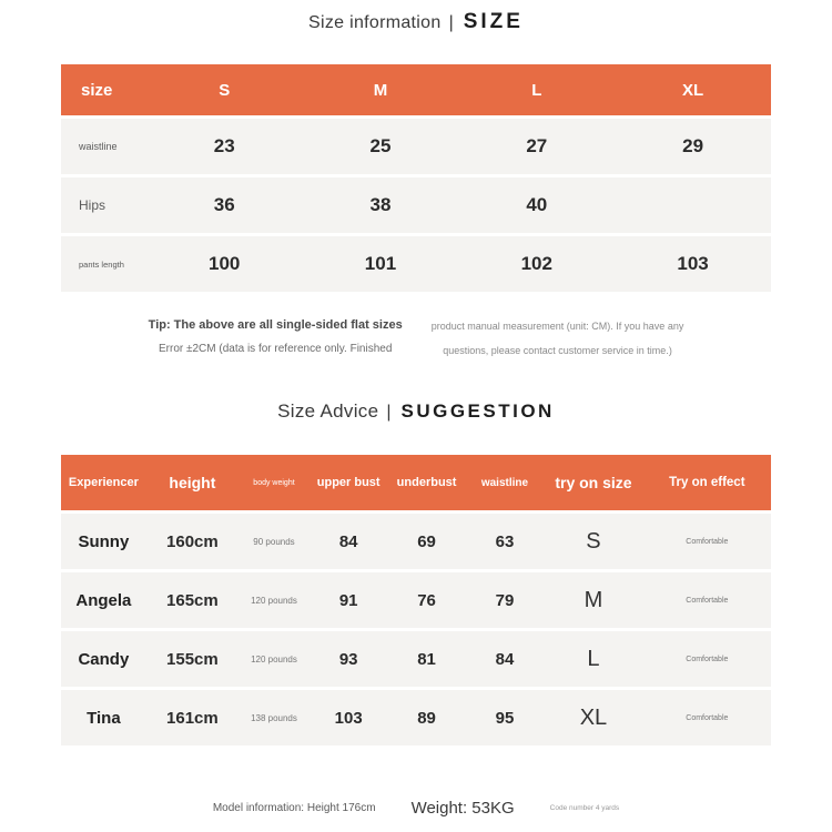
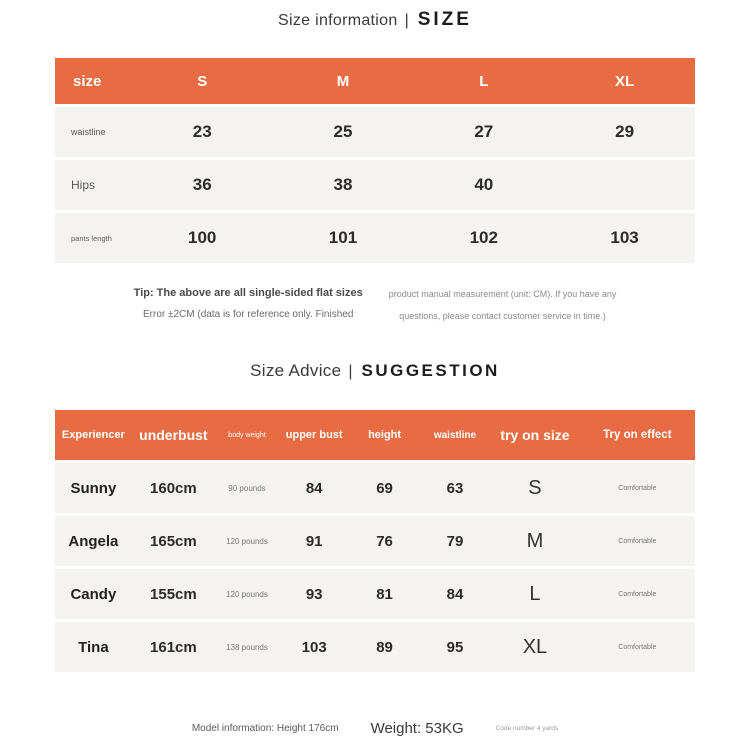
  Size information | SIZE
  size
  S
  M
  L
  XL
  waistline
  23
  25
  27
  29
  Hips
  36
  38
  40
  pants length
  100
  101
  102
  103
  Tip: The above are all single-sided flat sizes
  Error ±2CM (data is for reference only. Finished
  product manual measurement (unit: CM). If you have any
  questions, please contact customer service in time.)
  Size Advice | SUGGESTION
  Experiencer
- height
+ underbust
  upper bust
- underbust
+ height
  waistline
  try on size
  Try on effect
  Sunny
  160cm
  90 pounds
  84
  69
  63
  S
  Angela
  165cm
  120 pounds
  91
  76
  79
  M
  Candy
  155cm
  120 pounds
  93
  81
  84
  L
  Tina
  161cm
  138 pounds
  103
  89
  95
  XL
  Model information: Height 176cm
  Weight: 53KG
